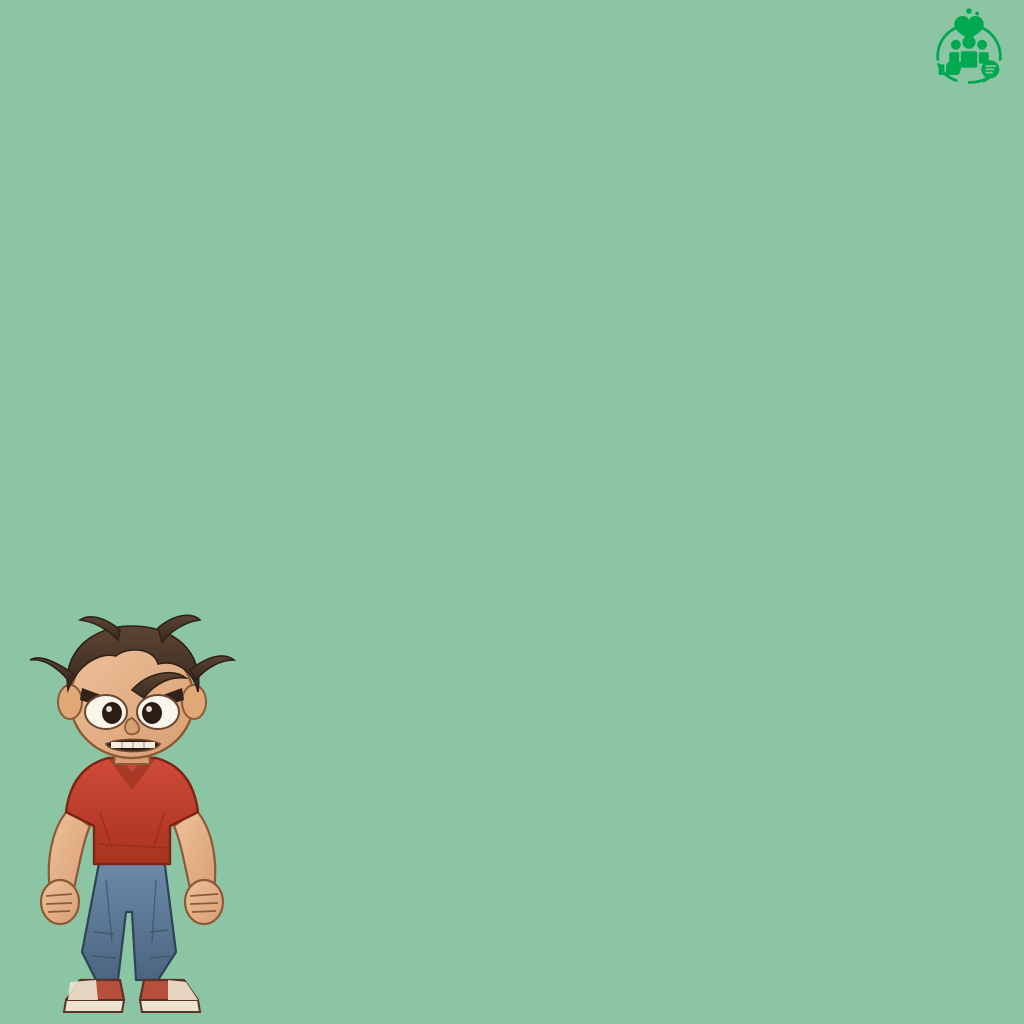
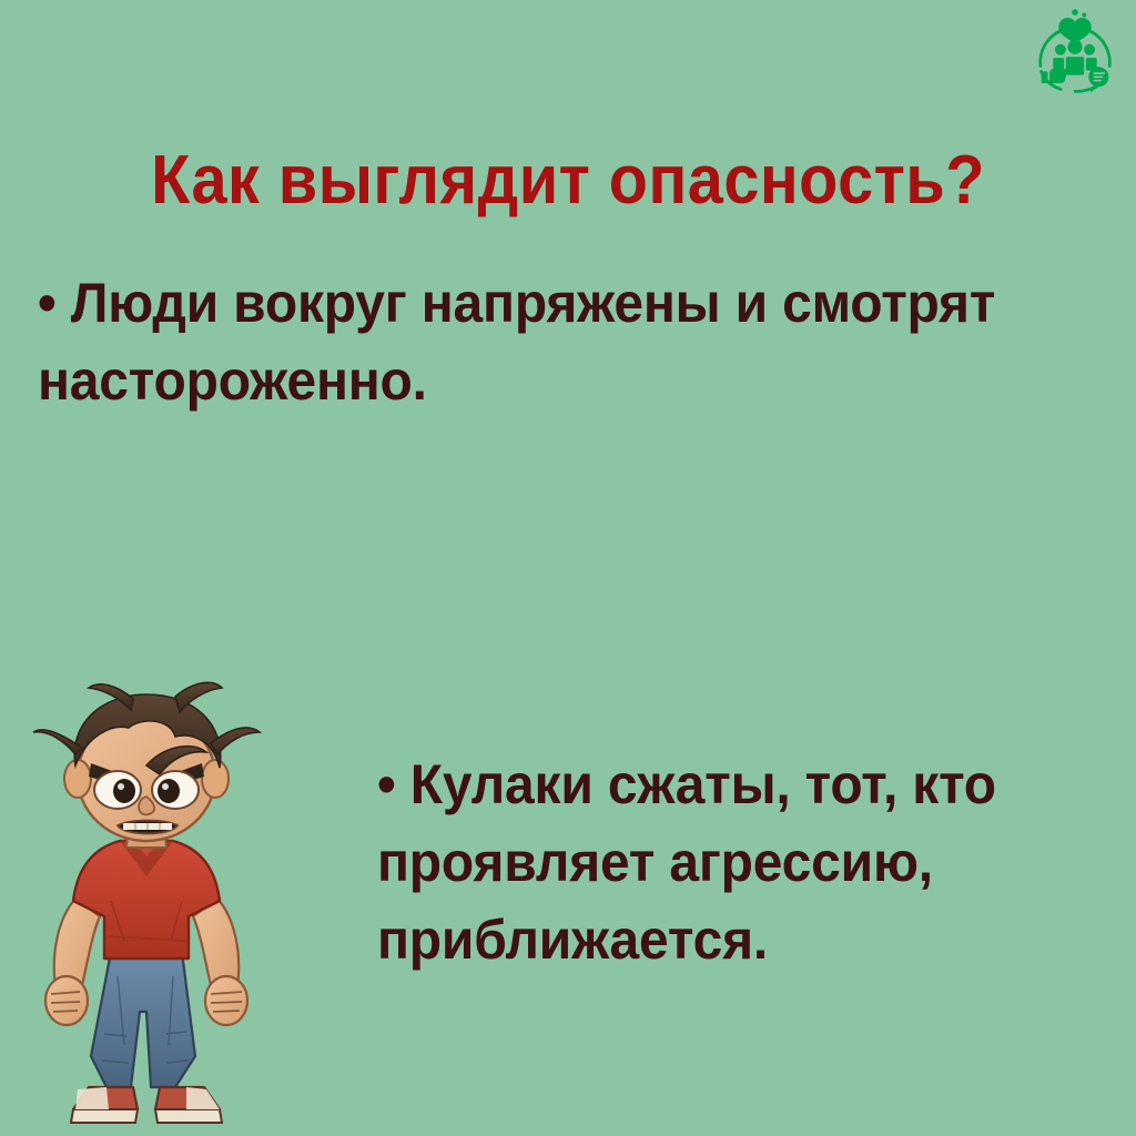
+ Как выглядит опасность?
+ • Люди вокруг напряжены и смотрят настороженно.
+ • Кулаки сжаты, тот, кто проявляет агрессию, приближается.
